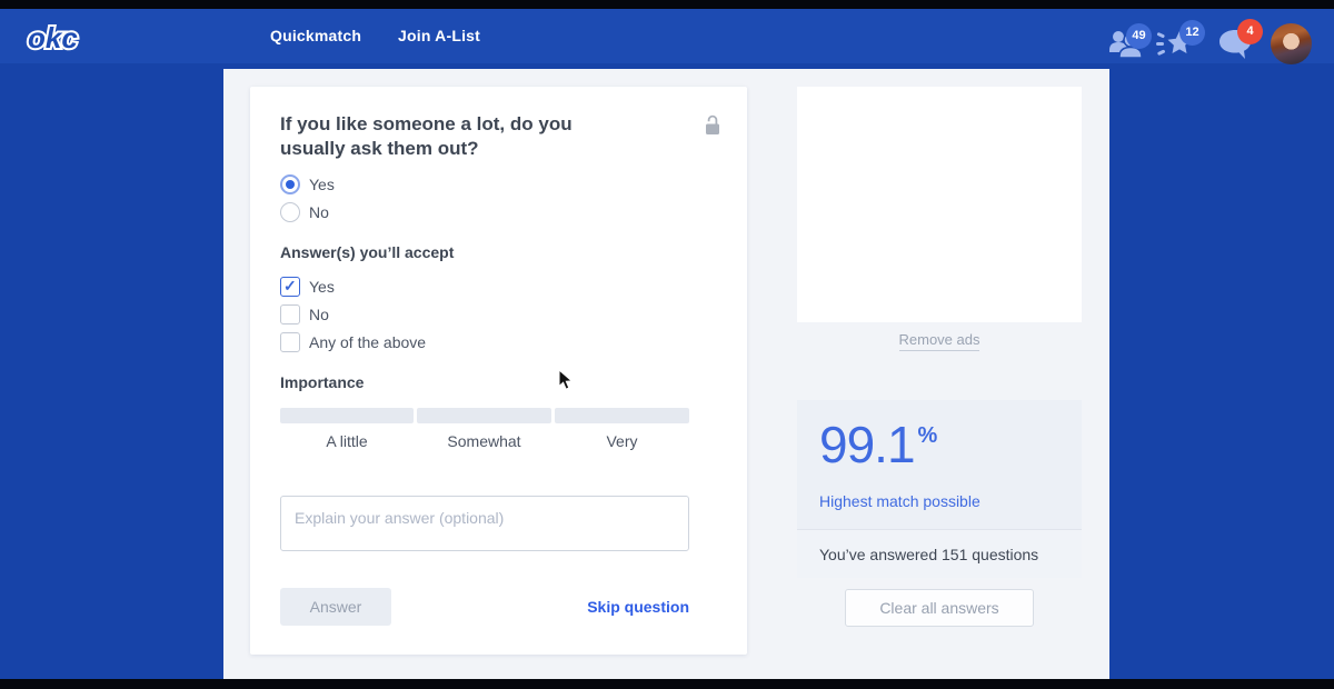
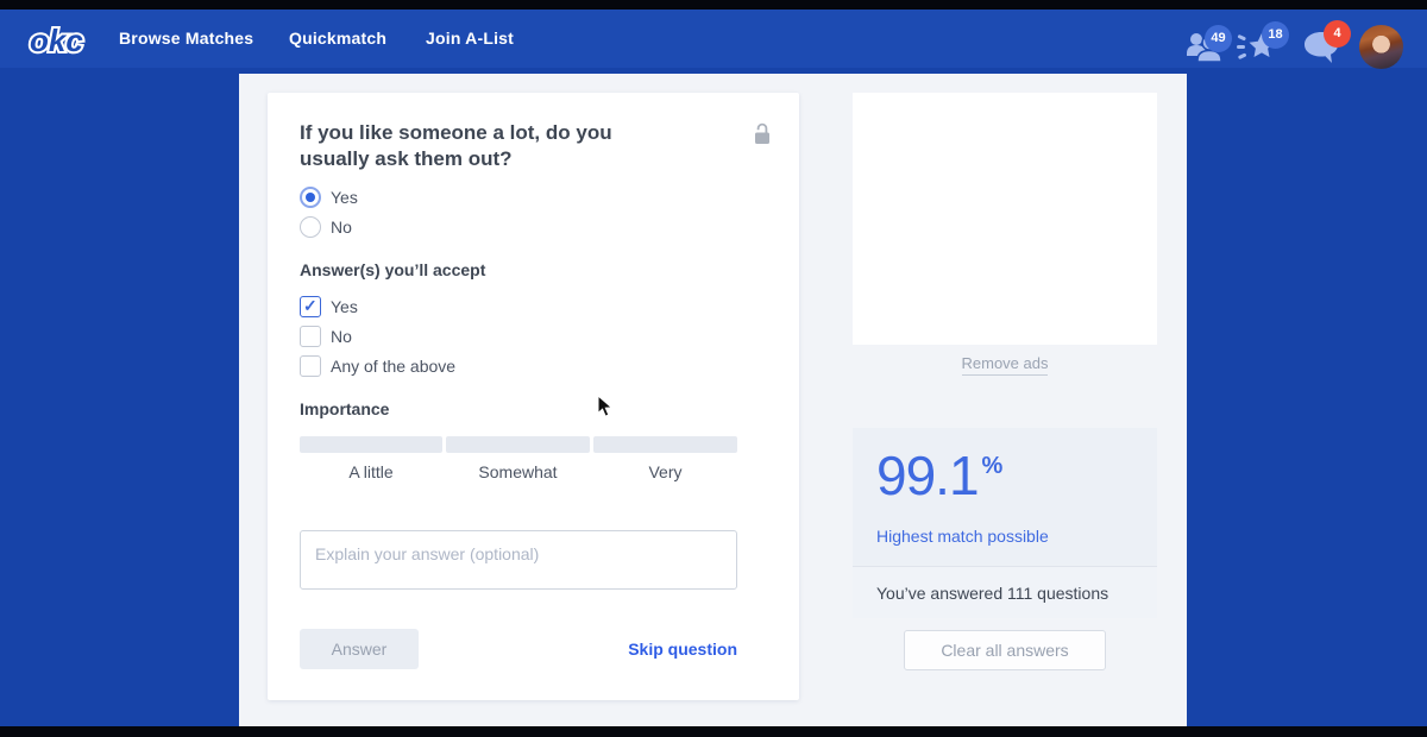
  okc
+ Browse Matches
  Quickmatch
  Join A-List
  49
- 12
+ 18
  4
  If you like someone a lot, do you
  usually ask them out?
  Yes
  No
  Answer(s) you’ll accept
  Yes
  No
  Any of the above
  Importance
  A little
  Somewhat
  Very
  Explain your answer (optional)
  Answer
  Skip question
  Remove ads
  99.1 %
  Highest match possible
- You’ve answered 151 questions
+ You’ve answered 111 questions
  Clear all answers
